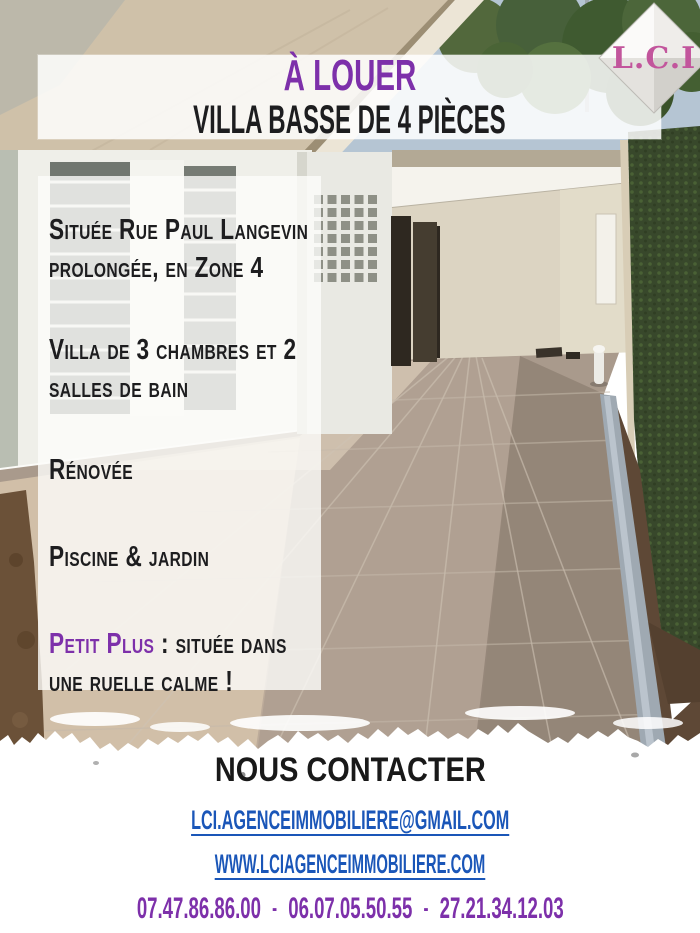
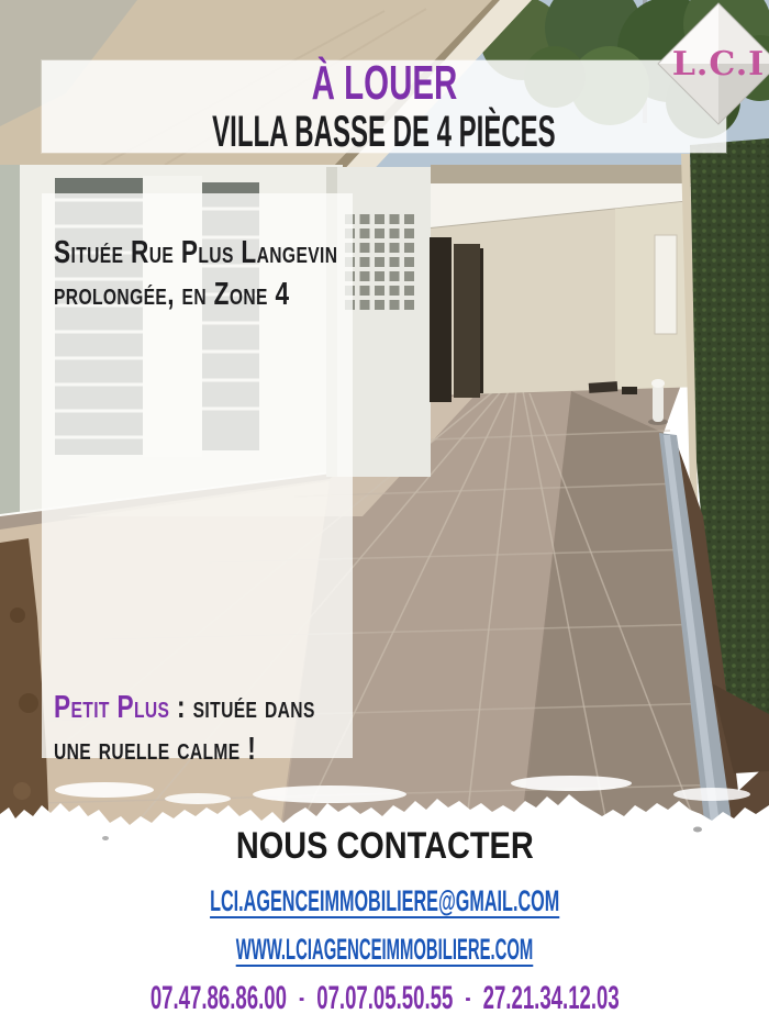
  L.C.I
  À LOUER
  VILLA BASSE DE 4 PIÈCES
- Située Rue Paul Langevin prolongée, en Zone 4
+ Située Rue Plus Langevin prolongée, en Zone 4
- Villa de 3 chambres et 2 salles de bain
- Rénovée
- Piscine & jardin
  Petit Plus : située dans une ruelle calme !
  NOUS CONTACTER
  LCI.AGENCEIMMOBILIERE@GMAIL.COM
  WWW.LCIAGENCEIMMOBILIERE.COM
- 07.47.86.86.00 - 06.07.05.50.55 - 27.21.34.12.03
+ 07.47.86.86.00 - 07.07.05.50.55 - 27.21.34.12.03
